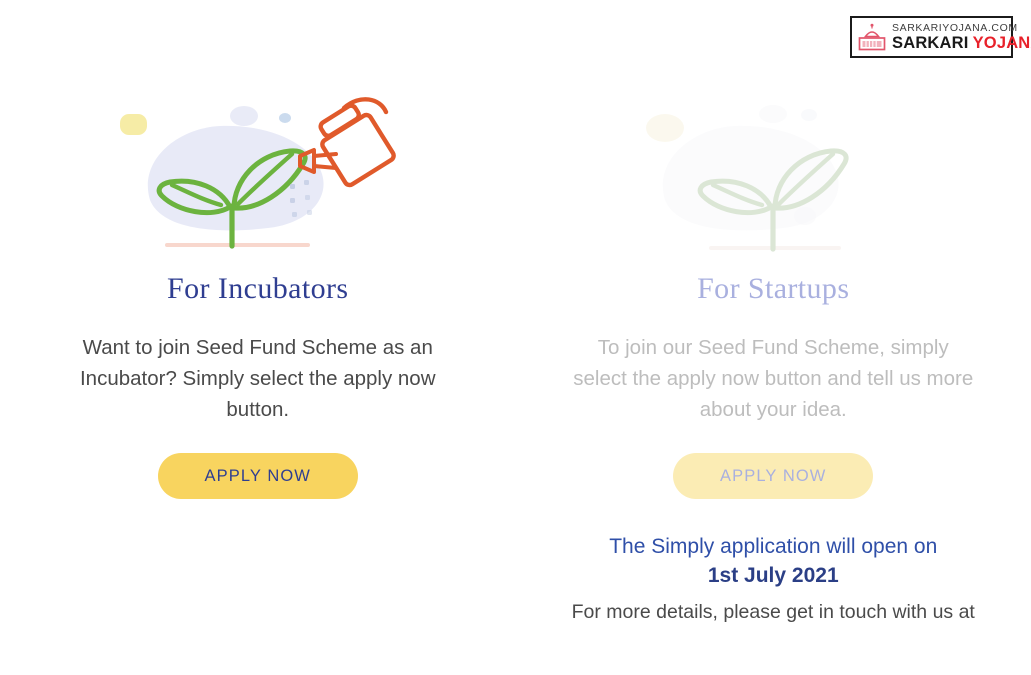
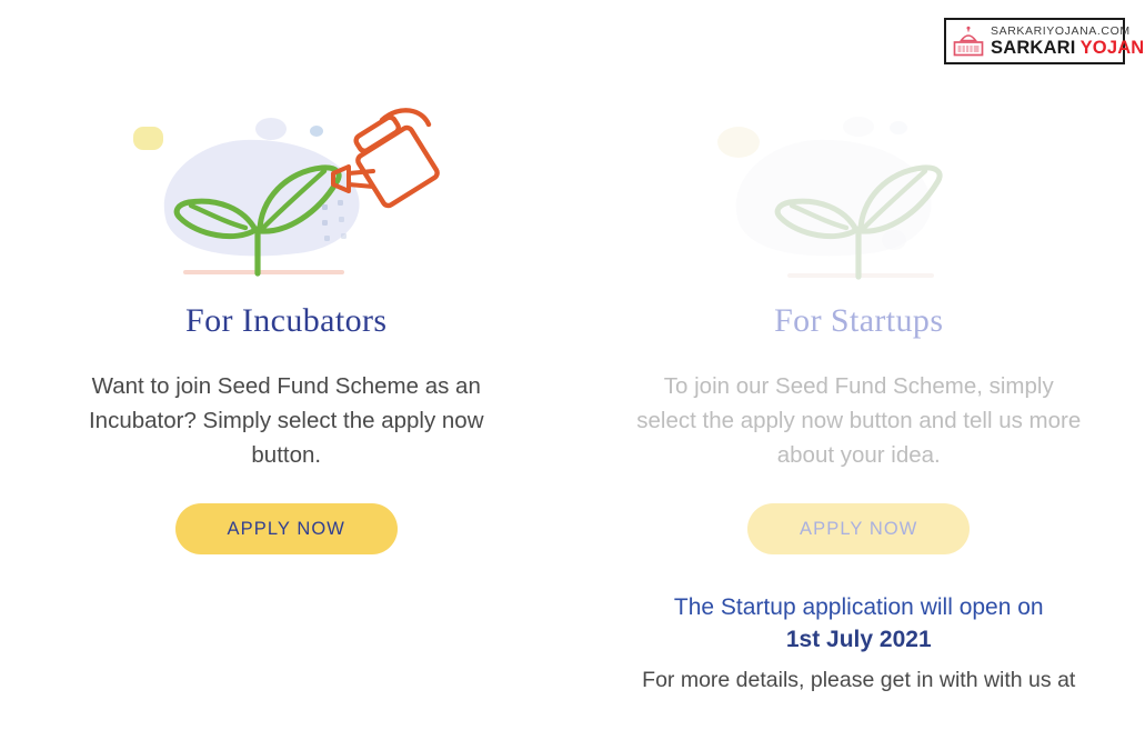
  SARKARIYOJANA.COM
  SARKARI YOJAN
  For Incubators
  Want to join Seed Fund Scheme as an Incubator? Simply select the apply now button.
  APPLY NOW
  For Startups
  To join our Seed Fund Scheme, simply select the apply now button and tell us more about your idea.
  APPLY NOW
- The Simply application will open on
+ The Startup application will open on
  1st July 2021
- For more details, please get in touch with us at
+ For more details, please get in with with us at
